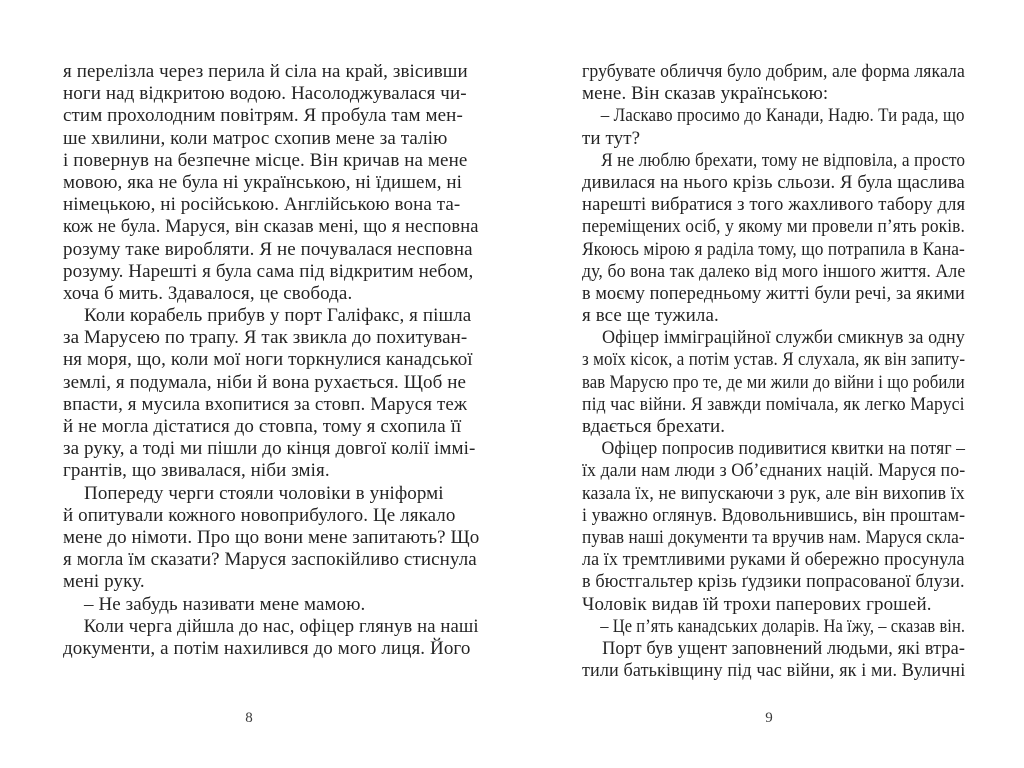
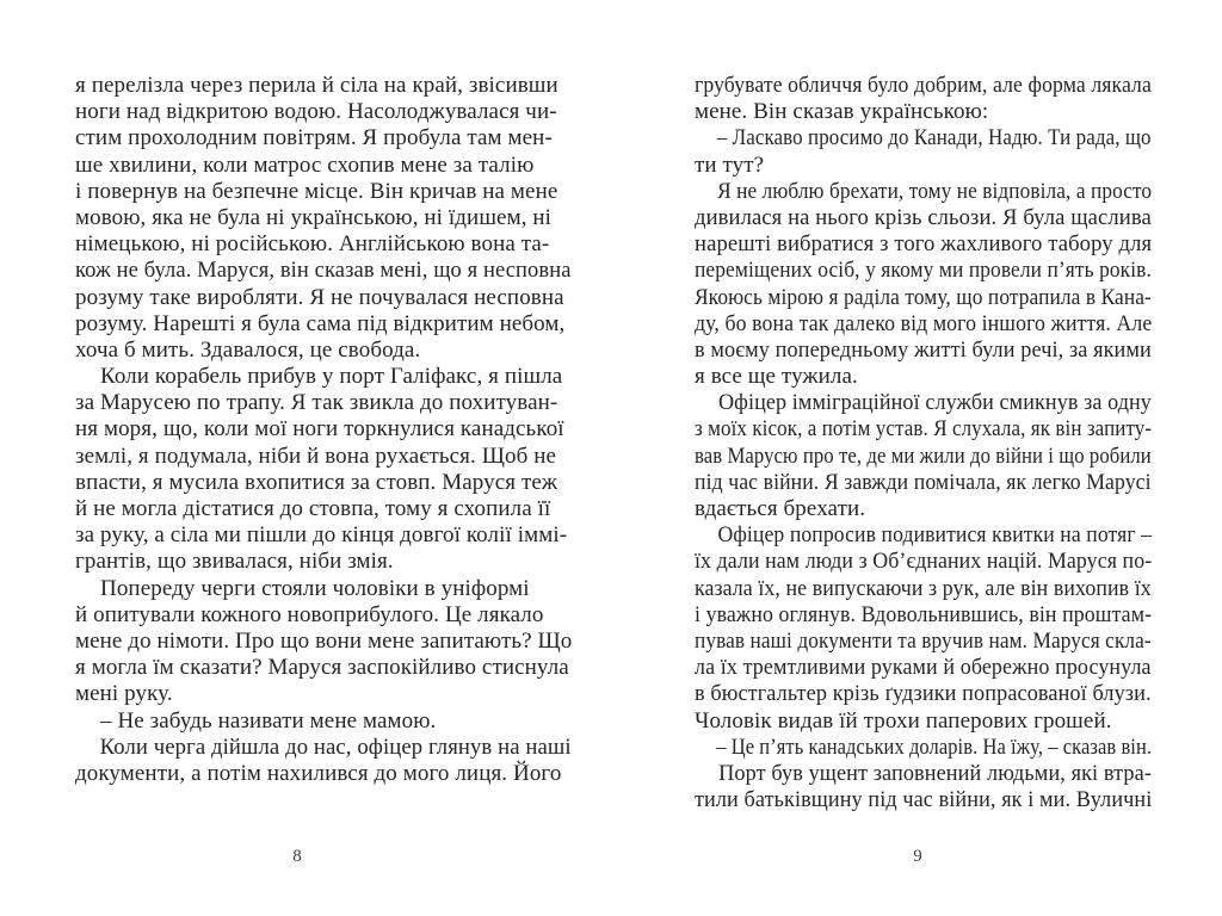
  я перелізла через перила й сіла на край, звісивши
  ноги над відкритою водою. Насолоджувалася чи-
  стим прохолодним повітрям. Я пробула там мен-
  ше хвилини, коли матрос схопив мене за талію
  і повернув на безпечне місце. Він кричав на мене
  мовою, яка не була ні українською, ні їдишем, ні
  німецькою, ні російською. Англійською вона та-
  кож не була. Маруся, він сказав мені, що я несповна
  розуму таке виробляти. Я не почувалася несповна
  розуму. Нарешті я була сама під відкритим небом,
  хоча б мить. Здавалося, це свобода.
  Коли корабель прибув у порт Галіфакс, я пішла
  за Марусею по трапу. Я так звикла до похитуван-
  ня моря, що, коли мої ноги торкнулися канадської
  землі, я подумала, ніби й вона рухається. Щоб не
  впасти, я мусила вхопитися за стовп. Маруся теж
  й не могла дістатися до стовпа, тому я схопила її
- за руку, а тоді ми пішли до кінця довгої колії іммі-
+ за руку, а сіла ми пішли до кінця довгої колії іммі-
  грантів, що звивалася, ніби змія.
  Попереду черги стояли чоловіки в уніформі
  й опитували кожного новоприбулого. Це лякало
  мене до німоти. Про що вони мене запитають? Що
  я могла їм сказати? Маруся заспокійливо стиснула
  мені руку.
  – Не забудь називати мене мамою.
  Коли черга дійшла до нас, офіцер глянув на наші
  документи, а потім нахилився до мого лиця. Його
  грубувате обличчя було добрим, але форма лякала
  мене. Він сказав українською:
  – Ласкаво просимо до Канади, Надю. Ти рада, що
  ти тут?
  Я не люблю брехати, тому не відповіла, а просто
  дивилася на нього крізь сльози. Я була щаслива
  нарешті вибратися з того жахливого табору для
  переміщених осіб, у якому ми провели п’ять років.
  Якоюсь мірою я раділа тому, що потрапила в Кана-
  ду, бо вона так далеко від мого іншого життя. Але
  в моєму попередньому житті були речі, за якими
  я все ще тужила.
  Офіцер імміграційної служби смикнув за одну
  з моїх кісок, а потім устав. Я слухала, як він запиту-
  вав Марусю про те, де ми жили до війни і що робили
  під час війни. Я завжди помічала, як легко Марусі
  вдається брехати.
  Офіцер попросив подивитися квитки на потяг –
  їх дали нам люди з Об’єднаних націй. Маруся по-
  казала їх, не випускаючи з рук, але він вихопив їх
  і уважно оглянув. Вдовольнившись, він проштам-
  пував наші документи та вручив нам. Маруся скла-
  ла їх тремтливими руками й обережно просунула
  в бюстгальтер крізь ґудзики попрасованої блузи.
  Чоловік видав їй трохи паперових грошей.
  – Це п’ять канадських доларів. На їжу, – сказав він.
  Порт був ущент заповнений людьми, які втра-
  тили батьківщину під час війни, як і ми. Вуличні
  8
  9
